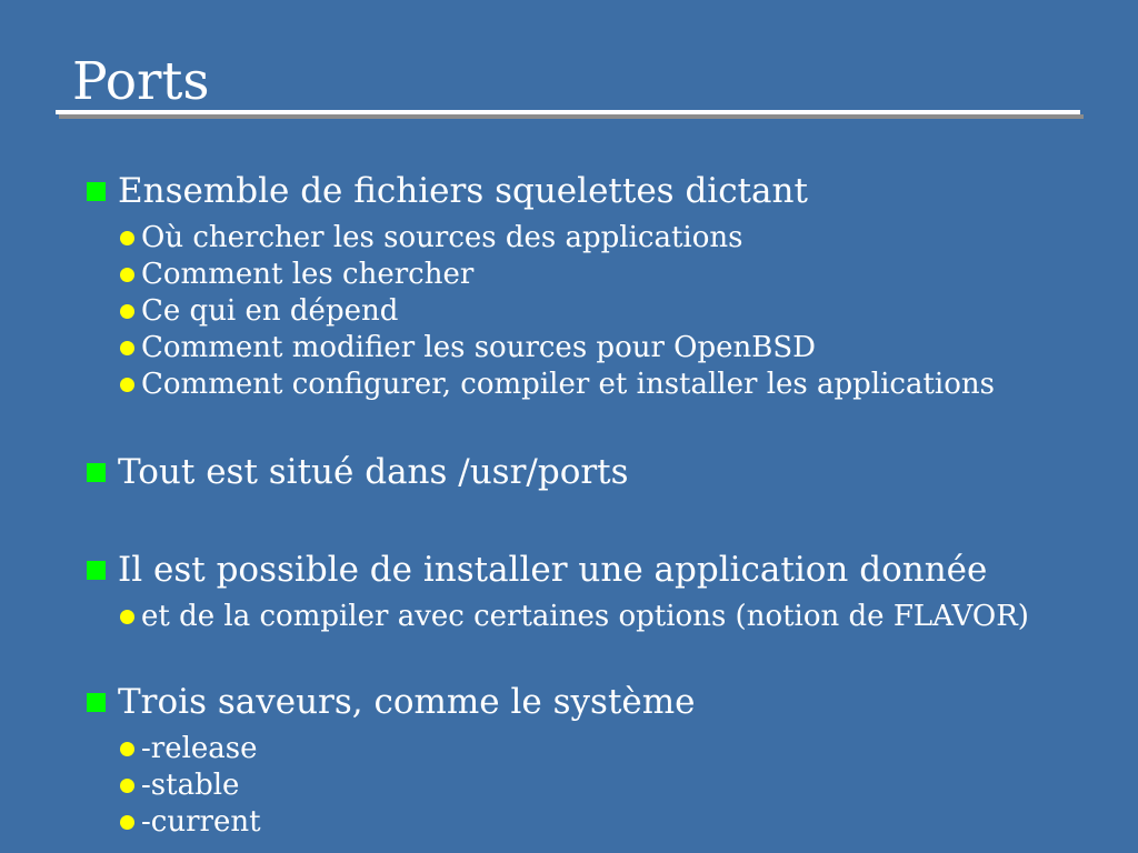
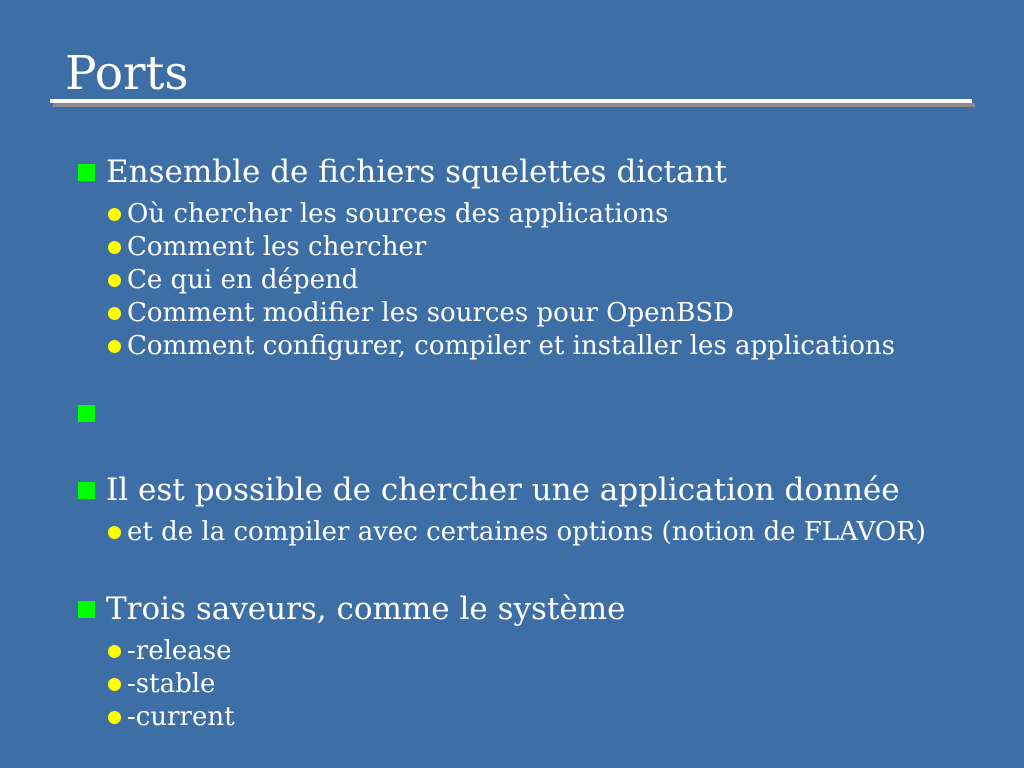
  Ports
  Ensemble de fichiers squelettes dictant
  Où chercher les sources des applications
  Comment les chercher
  Ce qui en dépend
  Comment modifier les sources pour OpenBSD
  Comment configurer, compiler et installer les applications
- Tout est situé dans /usr/ports
- Il est possible de installer une application donnée
+ Il est possible de chercher une application donnée
  et de la compiler avec certaines options (notion de FLAVOR)
  Trois saveurs, comme le système
  -release
  -stable
  -current
